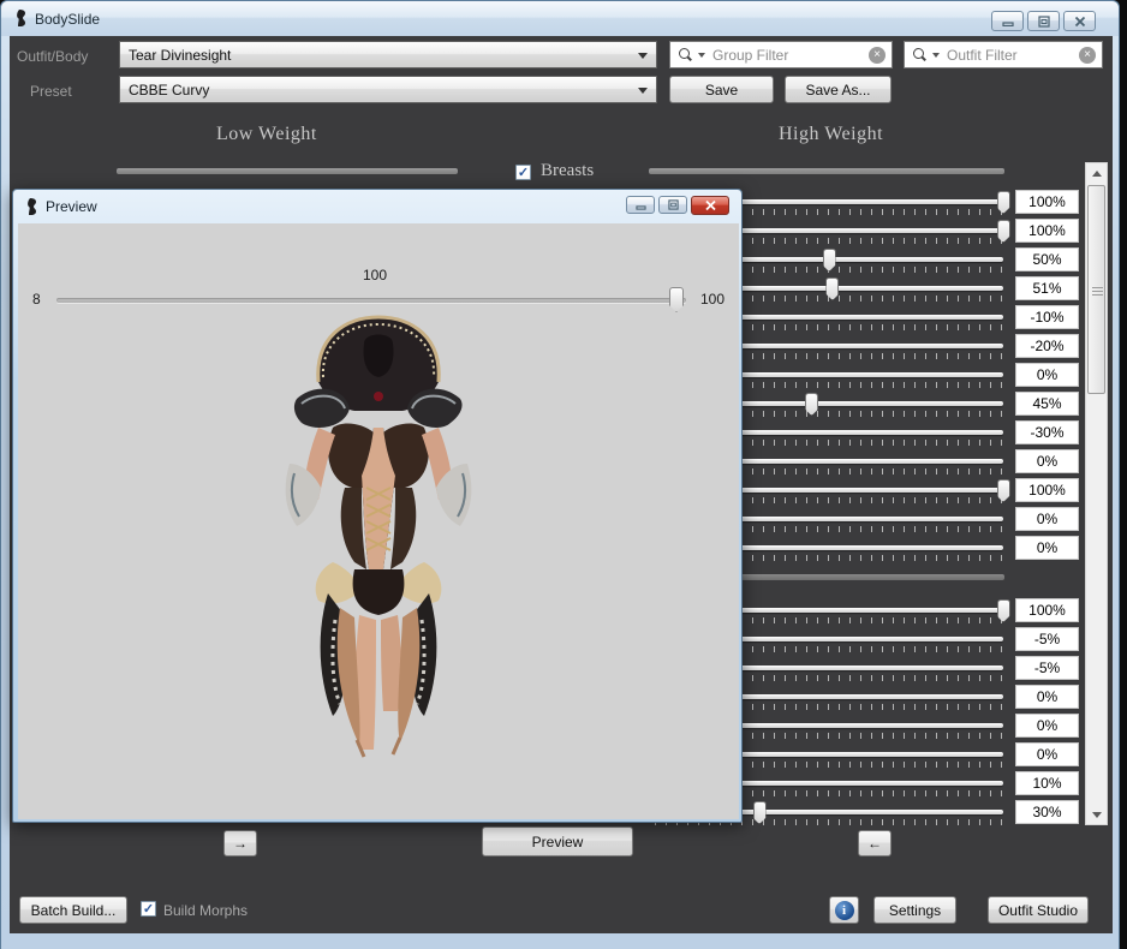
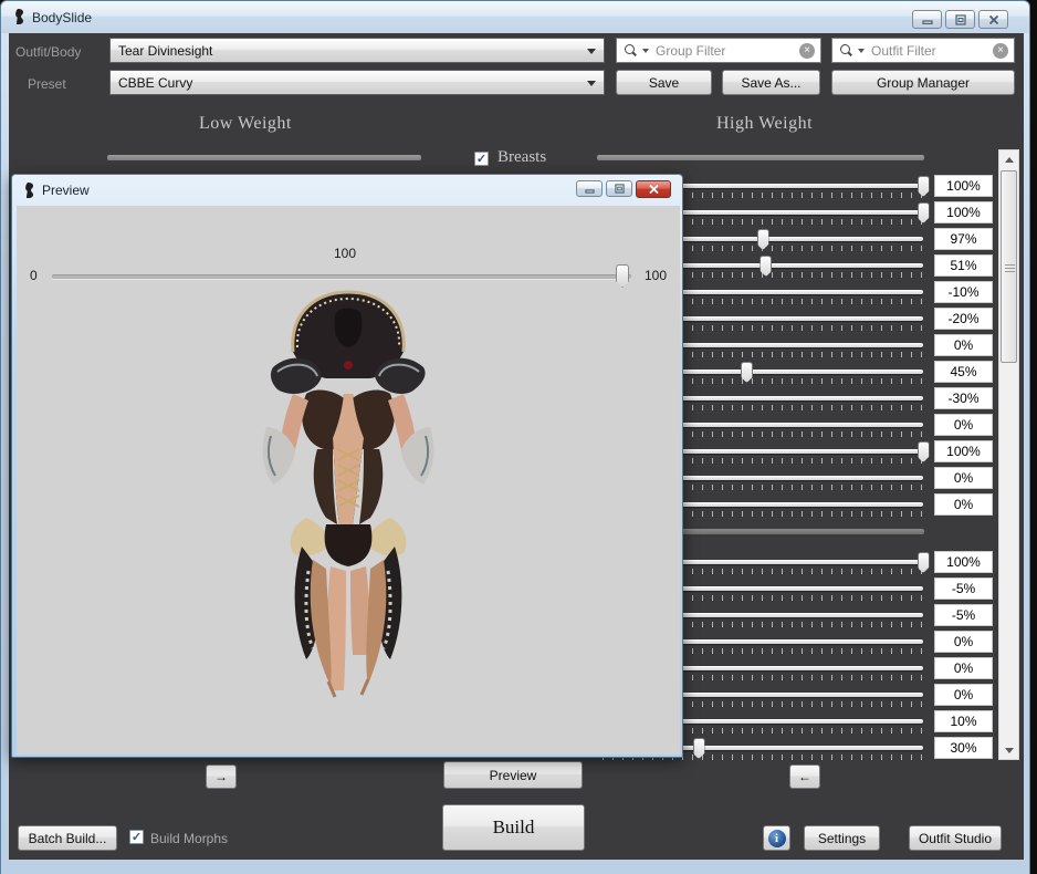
  BodySlide
  Outfit/Body
  Tear Divinesight
  Group Filter
  ×
  Outfit Filter
  ×
  Preset
  CBBE Curvy
  Save
  Save As...
+ Group Manager
  Low Weight
  High Weight
  ✓
  Breasts
  100%
  100%
- 50%
+ 97%
  51%
  -10%
  -20%
  0%
  45%
  -30%
  0%
  100%
  0%
  0%
  100%
  -5%
  -5%
  0%
  0%
  0%
  10%
  30%
  →
  Preview
  ←
  Batch Build...
  ✓
  Build Morphs
+ Build
  i
  Settings
  Outfit Studio
  Preview
  100
- 8
+ 0
  100
